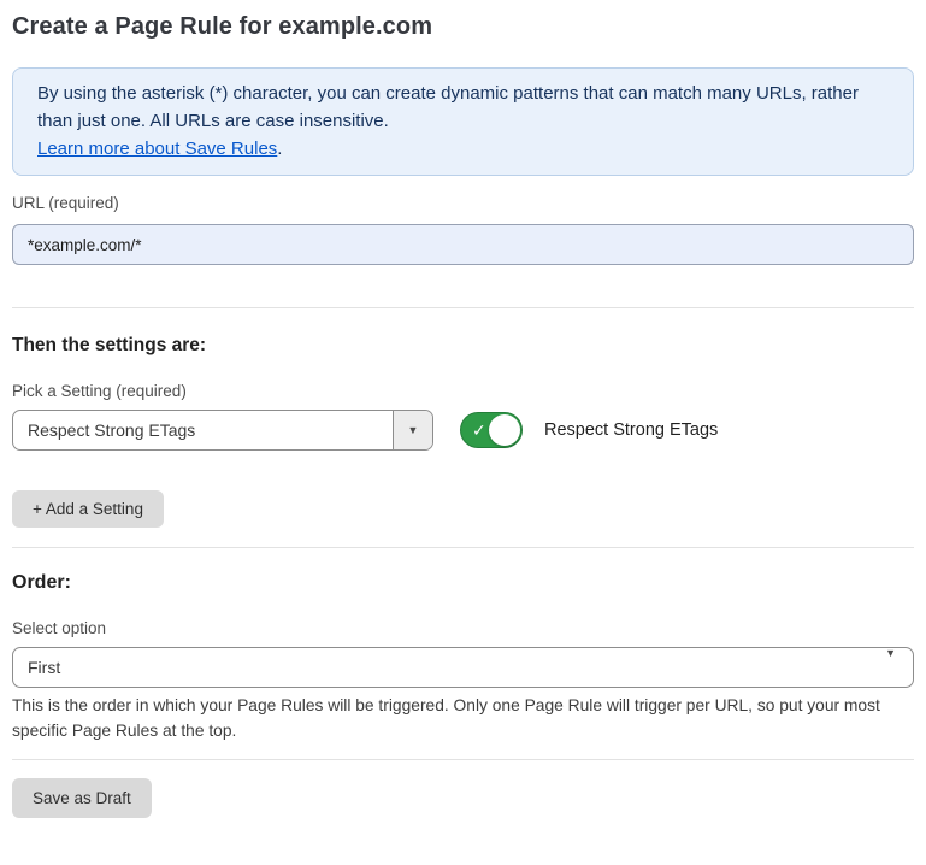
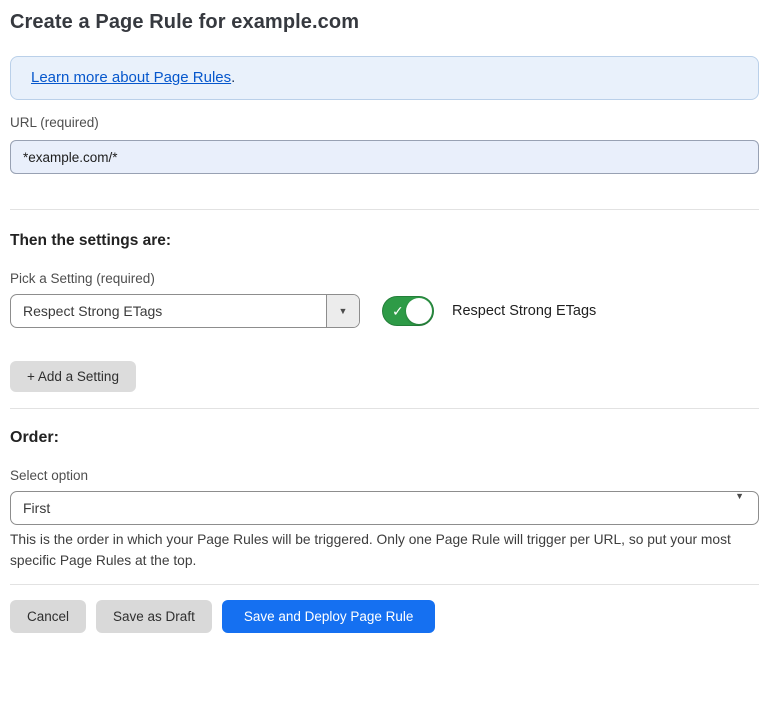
  Create a Page Rule for example.com
- By using the asterisk (*) character, you can create dynamic patterns that can match many URLs, rather than just one. All URLs are case insensitive.
- Learn more about Save Rules.
+ Learn more about Page Rules.
  URL (required)
  *example.com/*
  Then the settings are:
  Pick a Setting (required)
  Respect Strong ETags
  ▼
  ✓
  Respect Strong ETags
  + Add a Setting
  Order:
  Select option
  First
  ▼
  This is the order in which your Page Rules will be triggered. Only one Page Rule will trigger per URL, so put your most specific Page Rules at the top.
+ Cancel
  Save as Draft
+ Save and Deploy Page Rule
